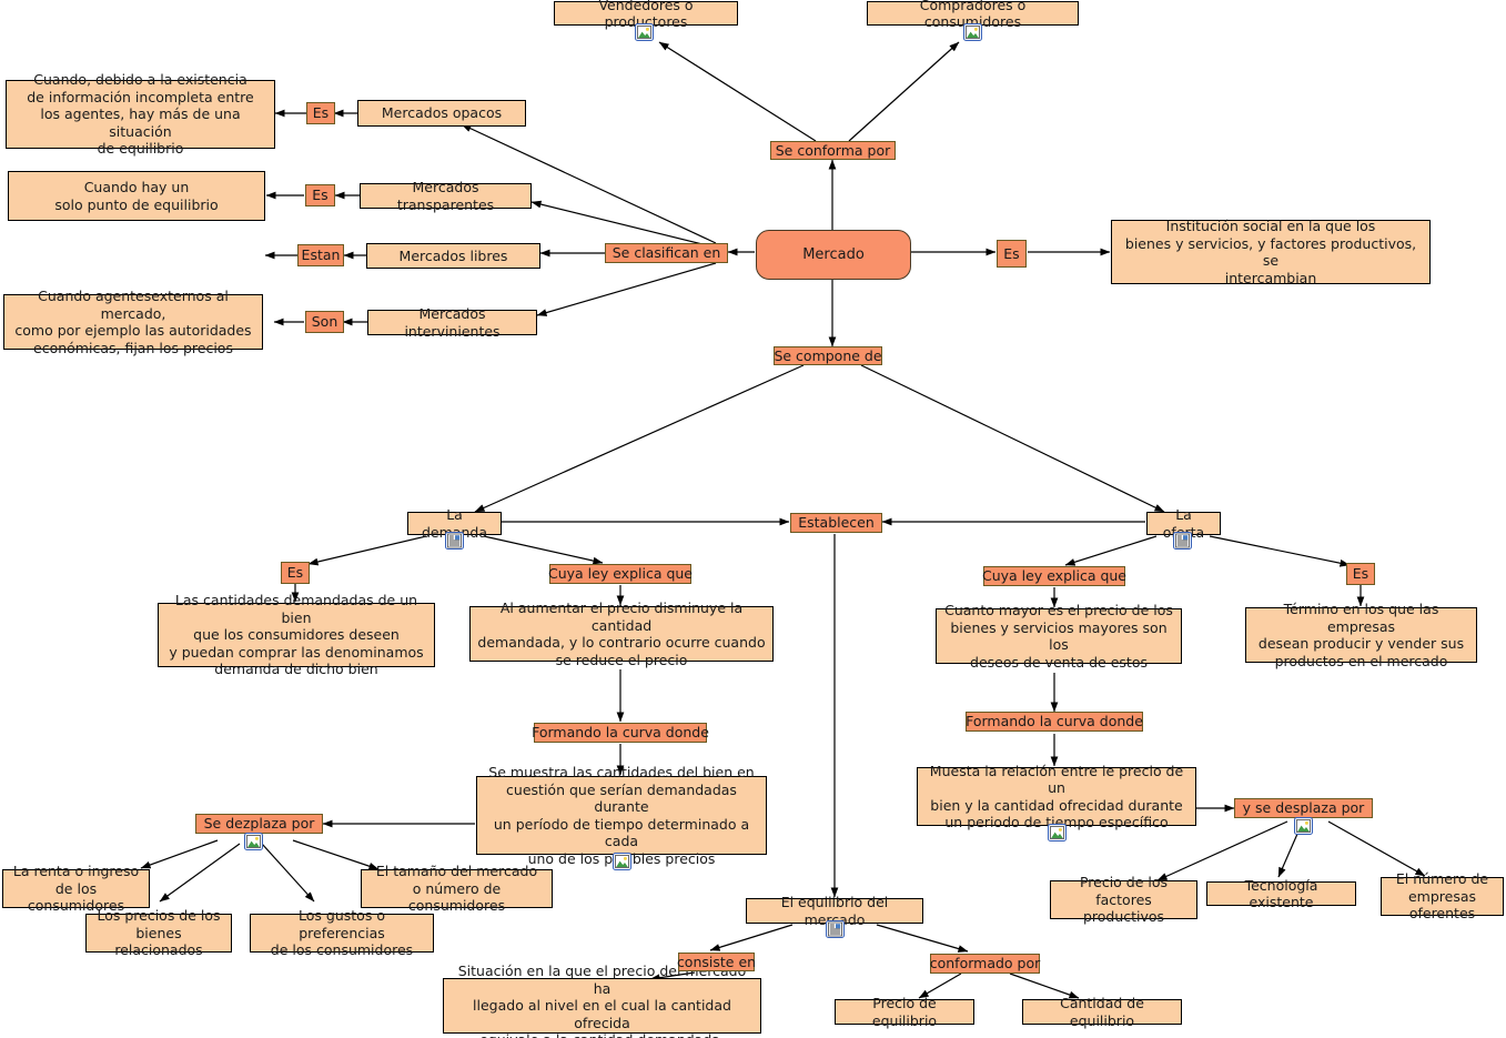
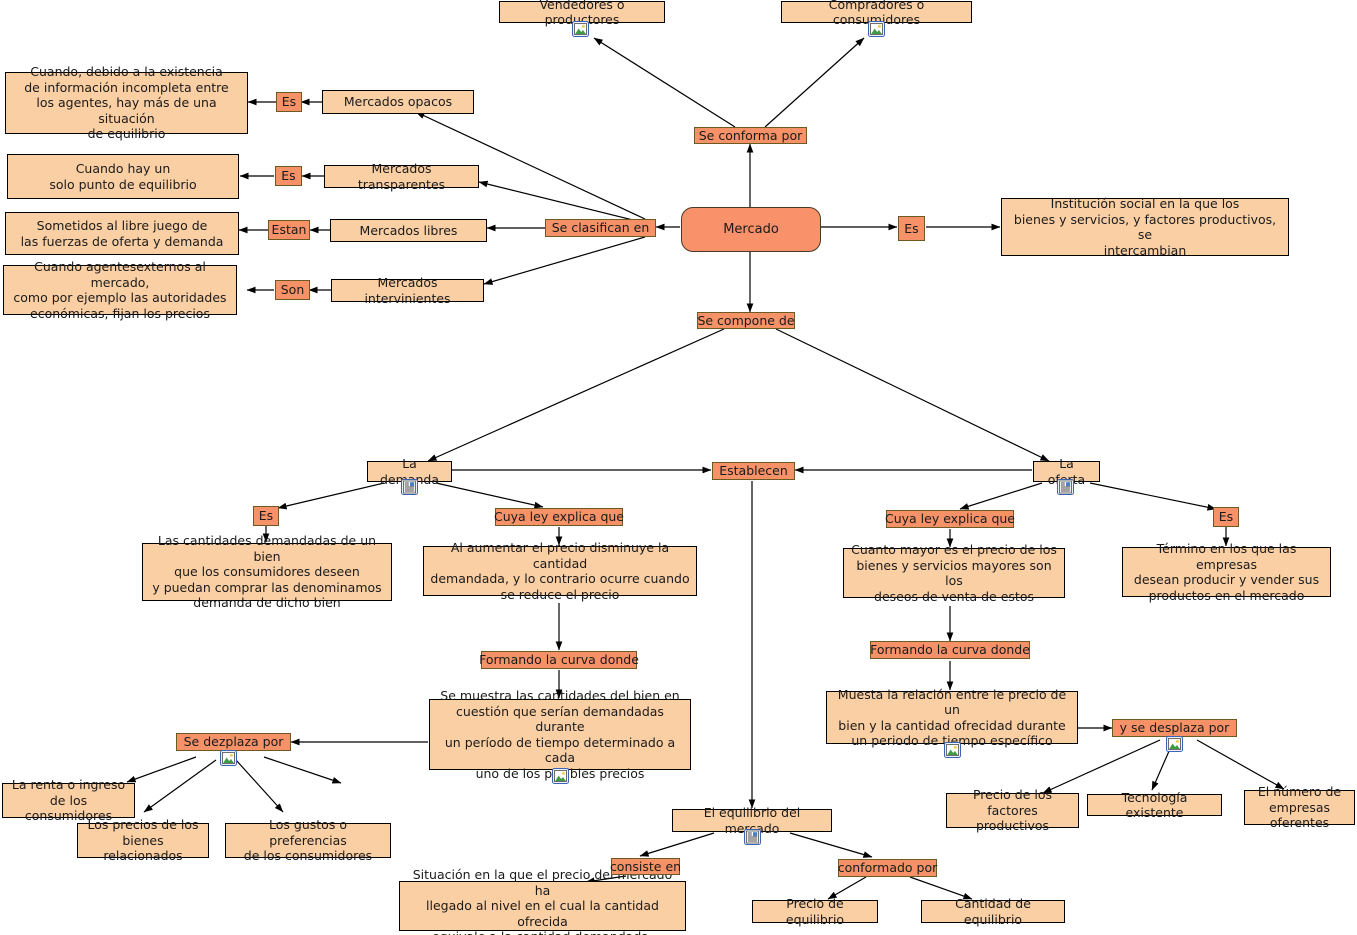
  Vendedores o productores
  Compradores o consumidores
  Se conforma por
  Mercado
  Es
  Institución social en la que los
  bienes y servicios, y factores productivos, se
  intercambian
  Se clasifican en
  Mercados opacos
  Mercados transparentes
  Mercados libres
  Mercados intervinientes
  Es
  Es
  Estan
  Son
  Cuando, debido a la existencia
  de información incompleta entre
  los agentes, hay más de una situación
  de equilibrio
  Cuando hay un
  solo punto de equilibrio
+ Sometidos al libre juego de
+ las fuerzas de oferta y demanda
  Cuando agentesexternos al mercado,
  como por ejemplo las autoridades
  económicas, fijan los precios
  Se compone de
  La demnda
  La ofta
  Establecen
  Es
  Las cantidades demandadas de un bien
  que los consumidores deseen
  y puedan comprar las denominamos
  demanda de dicho bien
  Cuya ley explica que
  Al aumentar el precio disminuye la cantidad
  demandada, y lo contrario ocurre cuando
  se reduce el precio
  Formando la curva donde
  Se muestra las cantidades del bien en
  cuestión que serían demandadas durante
  un período de tiempo determinado a cada
  uno de los pbles precios
  Cuya ley explica que
  Cuanto mayor es el precio de los
  bienes y servicios mayores son los
  deseos de venta de estos
  Es
  Término en los que las empresas
  desean producir y vender sus
  productos en el mercado
  Formando la curva donde
  Muesta la relación entre le precio de un
  bien y la cantidad ofrecidad durante
  un periodo de tiempo específico
  Se dezplaza por
  La renta o ingreso
  de los consumidores
  Los precios de los
  bienes relacionados
  Los gustos o preferencias
  de los consumidores
- El tamaño del mercado
- o número de consumidores
  y se desplaza por
  Precio de los
  factores productivos
  Tecnología existente
  El número de
  empresas oferentes
  El equilibrio del mercado
  consiste en
  Situación en la que el precio de ha
  llegado al nivel en el cual la cantidad ofrecida
  conformado por
  Precio de equilibrio
  Cantidad de equilibrio
